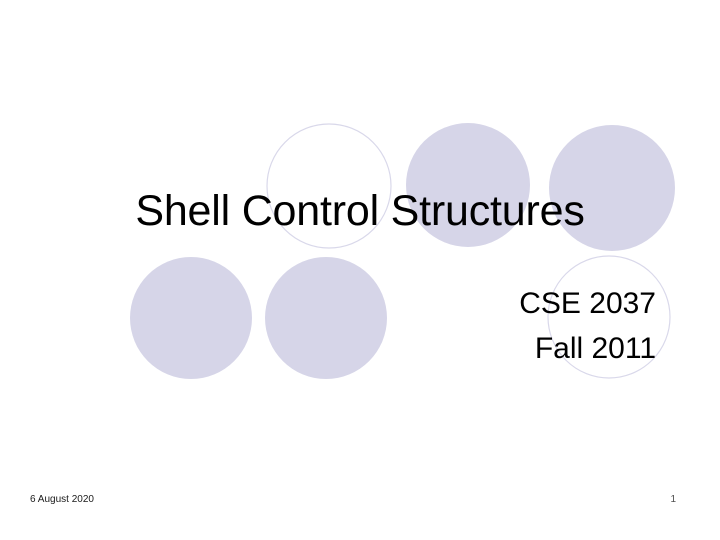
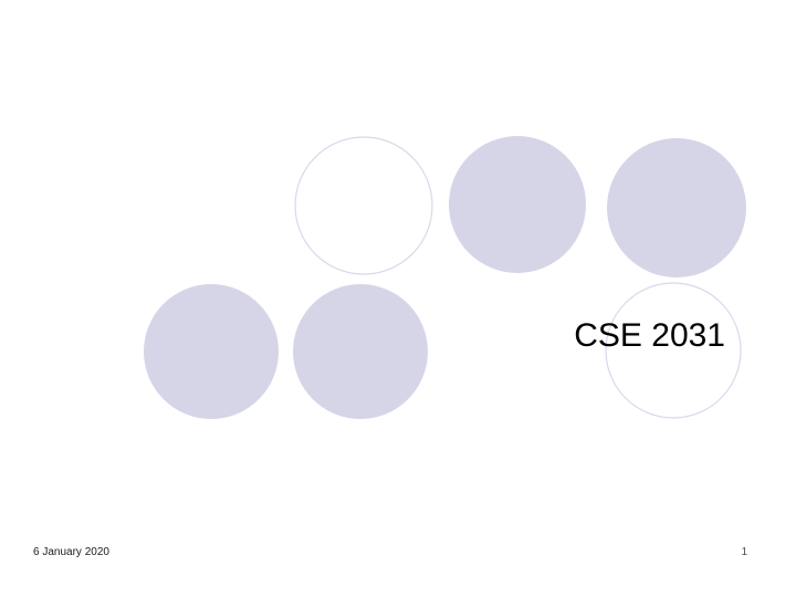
- Shell Control Structures
- CSE 2037
+ CSE 2031
- Fall 2011
- 6 August 2020
+ 6 January 2020
  1
